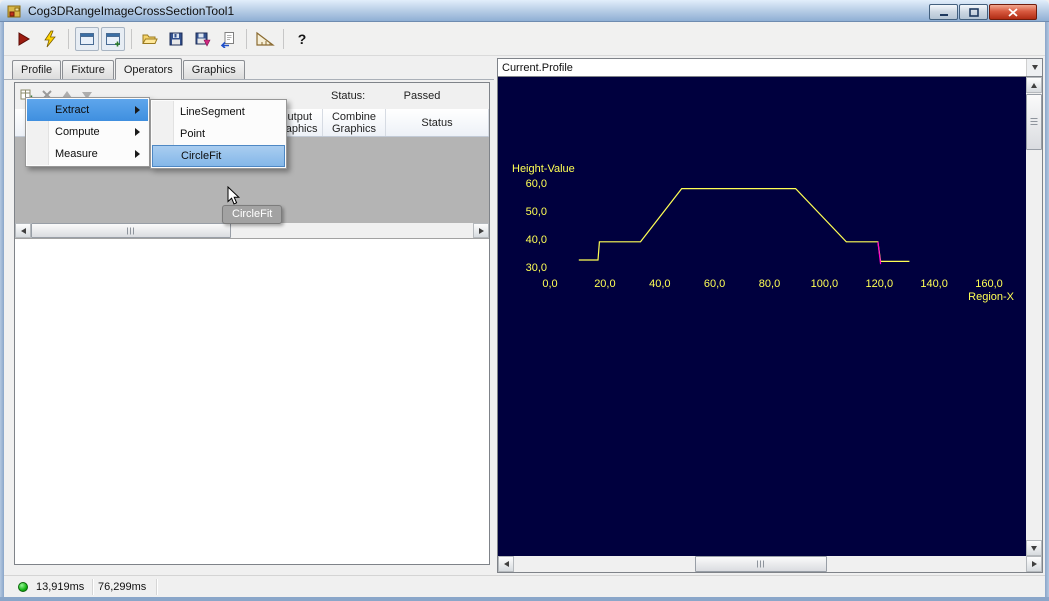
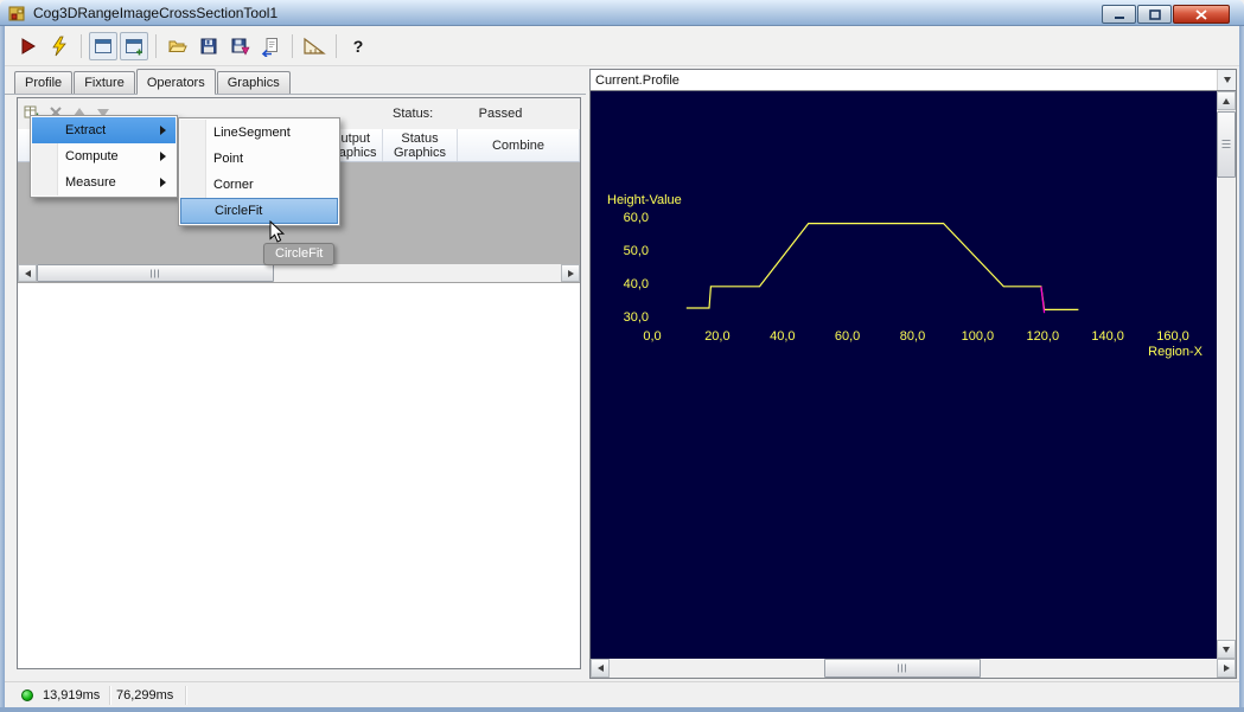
  Cog3DRangeImageCrossSectionTool1
  ?
  Profile
  Fixture
  Operators
  Graphics
  Status:
  Passed
  utput
  aphics
- Combine
+ Status
  Graphics
- Status
+ Combine
  Current.Profile
  0,0
  20,0
  40,0
  60,0
  80,0
  100,0
  120,0
  140,0
  160,0
  30,0
  40,0
  50,0
  60,0
  Height-Value
  Region-X
  Extract
  Compute
  Measure
  LineSegment
  Point
+ Corner
  CircleFit
  CircleFit
  13,919ms
  76,299ms
